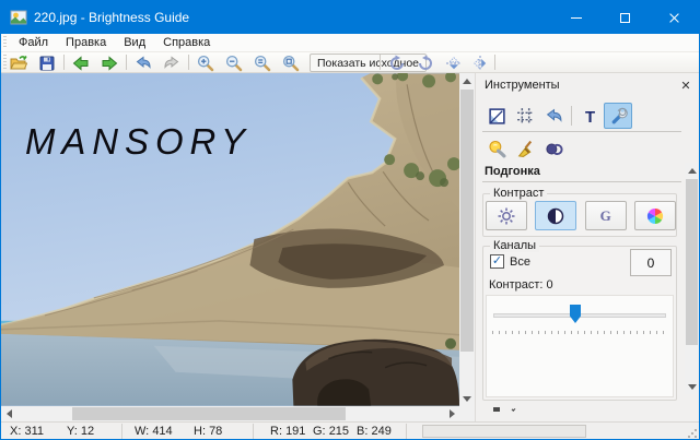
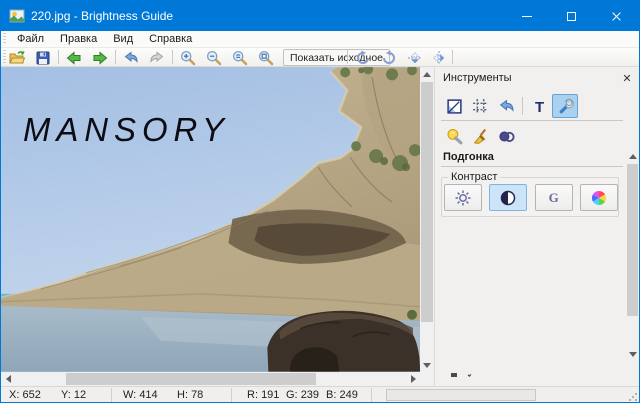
  220.jpg - Brightness Guide
  Файл
  Правка
  Вид
  Справка
  Показать иходое
  MANSORY
  Инструменты
  ✕
  T
  Подгонка
  Контраст
  G
- Каналы
- ✓
- Все
- 0
- Контраст: 0
- X: 311
+ X: 652
  Y: 12
  W: 414
  H: 78
  R: 191
- G: 215
+ G: 239
  B: 249
